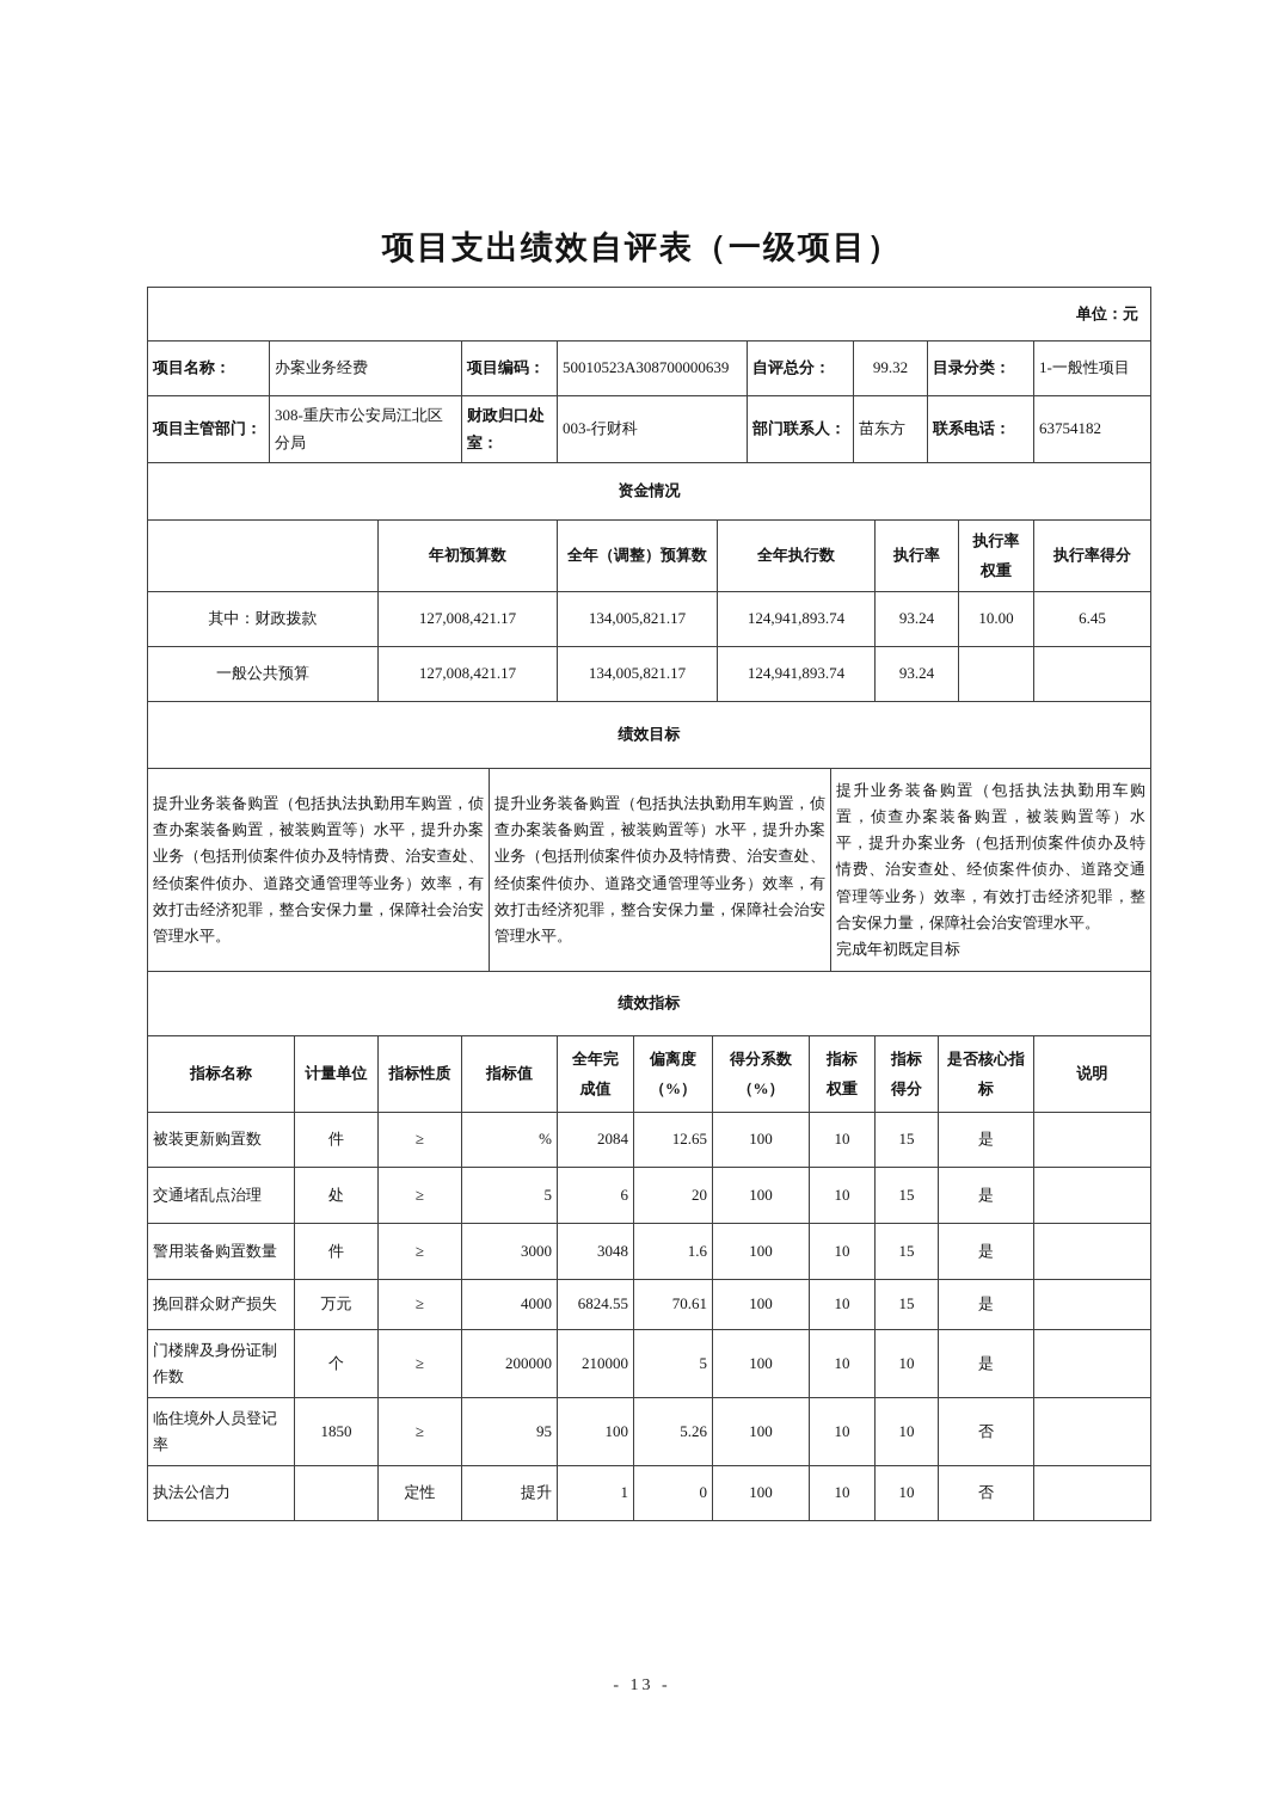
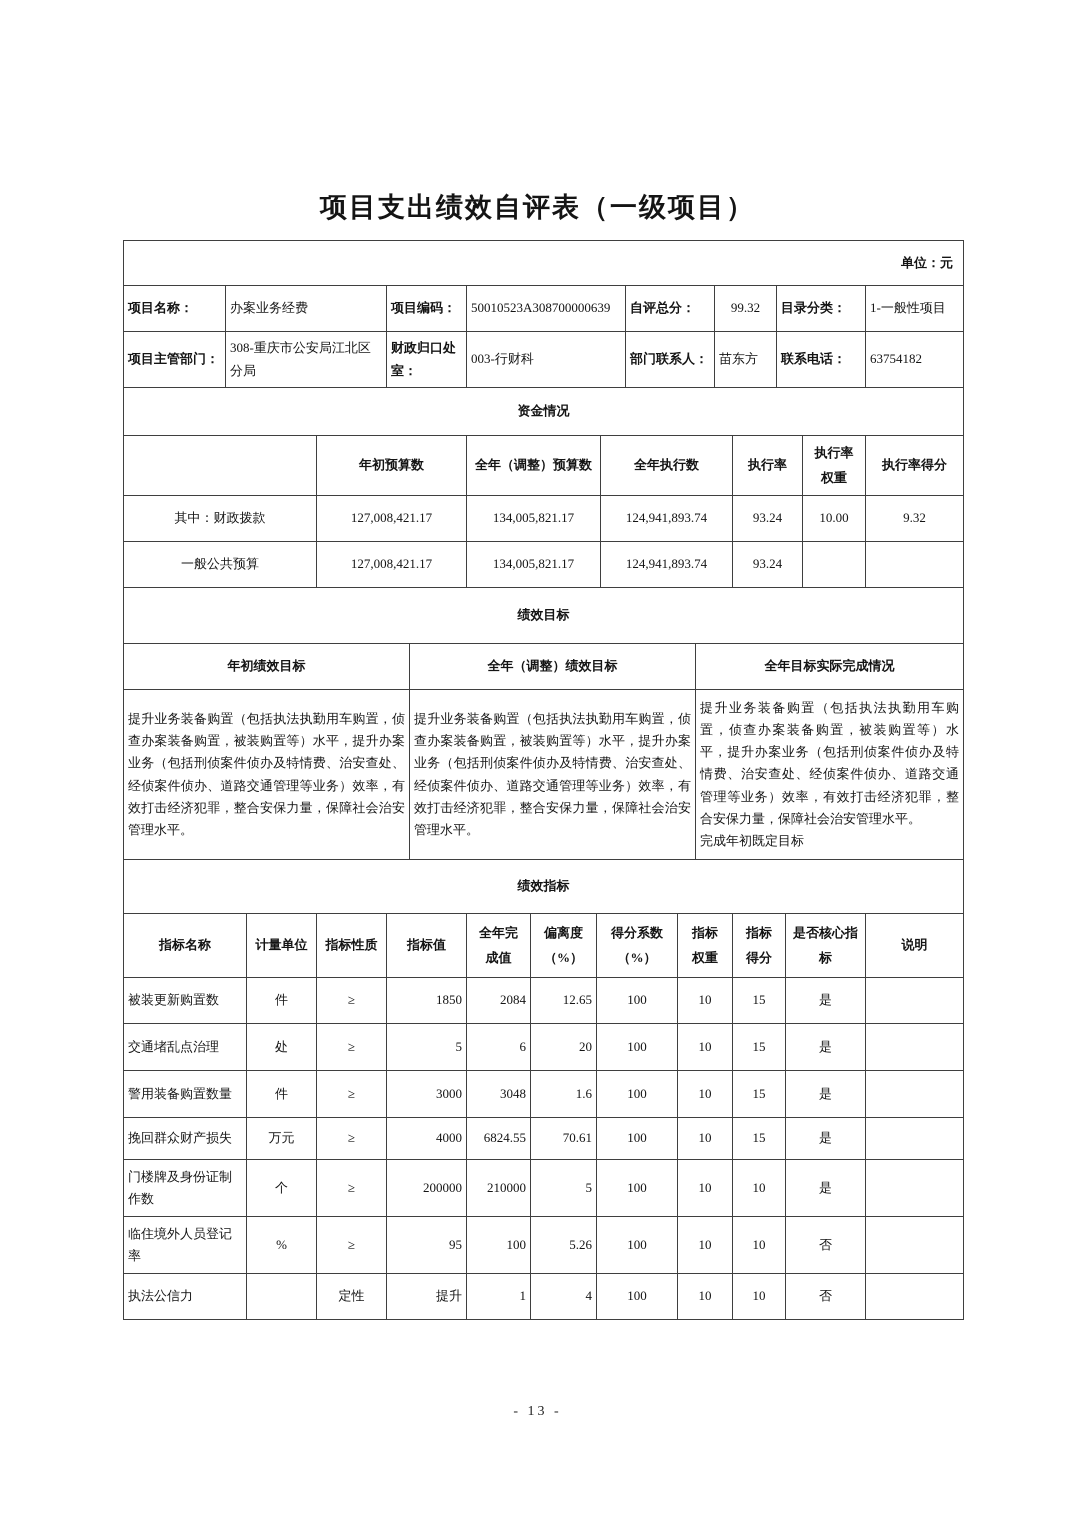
  项目支出绩效自评表（一级项目）
  单位：元
  项目名称：	办案业务经费	项目编码：	50010523A308700000639	自评总分：	99.32	目录分类：	1-一般性项目
  项目主管部门：	308-重庆市公安局江北区分局	财政归口处室：	003-行财科	部门联系人：	苗东方	联系电话：	63754182
  资金情况
  	年初预算数	全年（调整）预算数	全年执行数	执行率	执行率 权重	执行率得分
- 其中：财政拨款	127,008,421.17	134,005,821.17	124,941,893.74	93.24	10.00	6.45
+ 其中：财政拨款	127,008,421.17	134,005,821.17	124,941,893.74	93.24	10.00	9.32
  一般公共预算	127,008,421.17	134,005,821.17	124,941,893.74	93.24
  绩效目标
+ 年初绩效目标	全年（调整）绩效目标	全年目标实际完成情况
  提升业务装备购置（包括执法执勤用车购置，侦查办案装备购置，被装购置等）水平，提升办案业务（包括刑侦案件侦办及特情费、治安查处、经侦案件侦办、道路交通管理等业务）效率，有效打击经济犯罪，整合安保力量，保障社会治安管理水平。	提升业务装备购置（包括执法执勤用车购置，侦查办案装备购置，被装购置等）水平，提升办案业务（包括刑侦案件侦办及特情费、治安查处、经侦案件侦办、道路交通管理等业务）效率，有效打击经济犯罪，整合安保力量，保障社会治安管理水平。	提升业务装备购置（包括执法执勤用车购置，侦查办案装备购置，被装购置等）水平，提升办案业务（包括刑侦案件侦办及特情费、治安查处、经侦案件侦办、道路交通管理等业务）效率，有效打击经济犯罪，整合安保力量，保障社会治安管理水平。 完成年初既定目标
  绩效指标
  指标名称	计量单位	指标性质	指标值	全年完 成值	偏离度 （%）	得分系数 （%）	指标 权重	指标 得分	是否核心指 标	说明
- 被装更新购置数	件	≥	%	2084	12.65	100	10	15	是
+ 被装更新购置数	件	≥	1850	2084	12.65	100	10	15	是
  交通堵乱点治理	处	≥	5	6	20	100	10	15	是
  警用装备购置数量	件	≥	3000	3048	1.6	100	10	15	是
  挽回群众财产损失	万元	≥	4000	6824.55	70.61	100	10	15	是
  门楼牌及身份证制作数	个	≥	200000	210000	5	100	10	10	是
- 临住境外人员登记率	1850	≥	95	100	5.26	100	10	10	否
+ 临住境外人员登记率	%	≥	95	100	5.26	100	10	10	否
- 执法公信力		定性	提升	1	0	100	10	10	否
+ 执法公信力		定性	提升	1	4	100	10	10	否
  - 13 -
